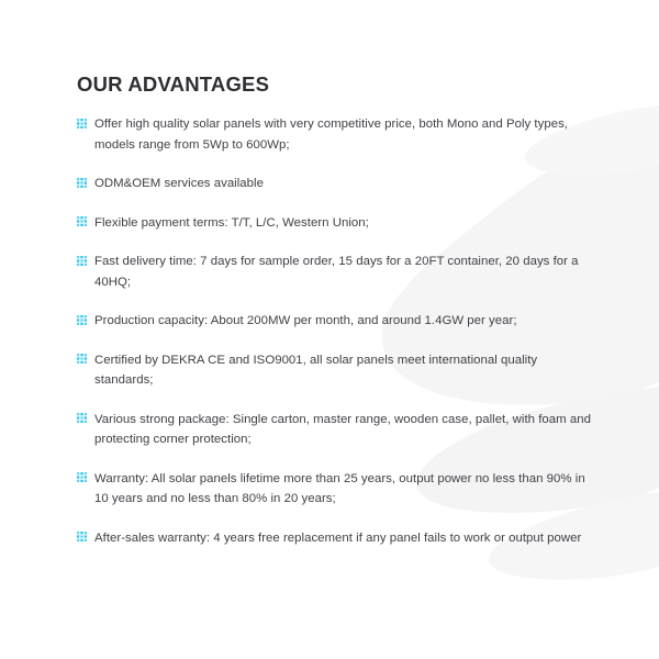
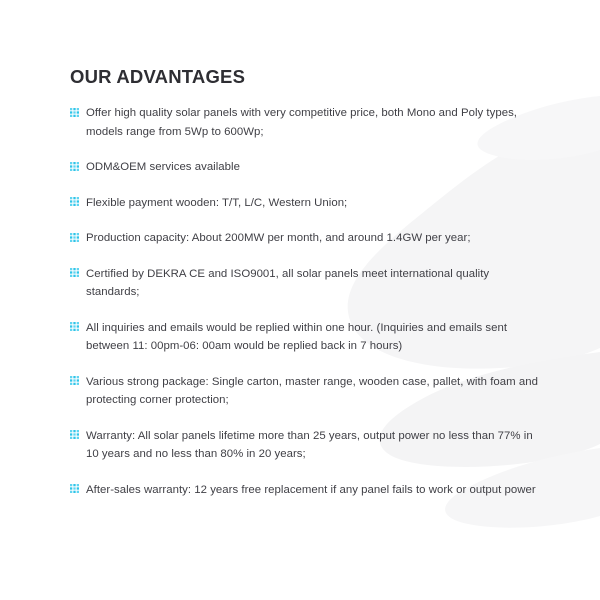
  OUR ADVANTAGES
  Offer high quality solar panels with very competitive price, both Mono and Poly types, models range from 5Wp to 600Wp;
  ODM&OEM services available
- Flexible payment terms: T/T, L/C, Western Union;
+ Flexible payment wooden: T/T, L/C, Western Union;
- Fast delivery time: 7 days for sample order, 15 days for a 20FT container, 20 days for a 40HQ;
  Production capacity: About 200MW per month, and around 1.4GW per year;
  Certified by DEKRA CE and ISO9001, all solar panels meet international quality standards;
+ All inquiries and emails would be replied within one hour. (Inquiries and emails sent between 11: 00pm-06: 00am would be replied back in 7 hours)
  Various strong package: Single carton, master range, wooden case, pallet, with foam and protecting corner protection;
- Warranty: All solar panels lifetime more than 25 years, output power no less than 90% in 10 years and no less than 80% in 20 years;
+ Warranty: All solar panels lifetime more than 25 years, output power no less than 77% in 10 years and no less than 80% in 20 years;
- After-sales warranty: 4 years free replacement if any panel fails to work or output power
+ After-sales warranty: 12 years free replacement if any panel fails to work or output power
